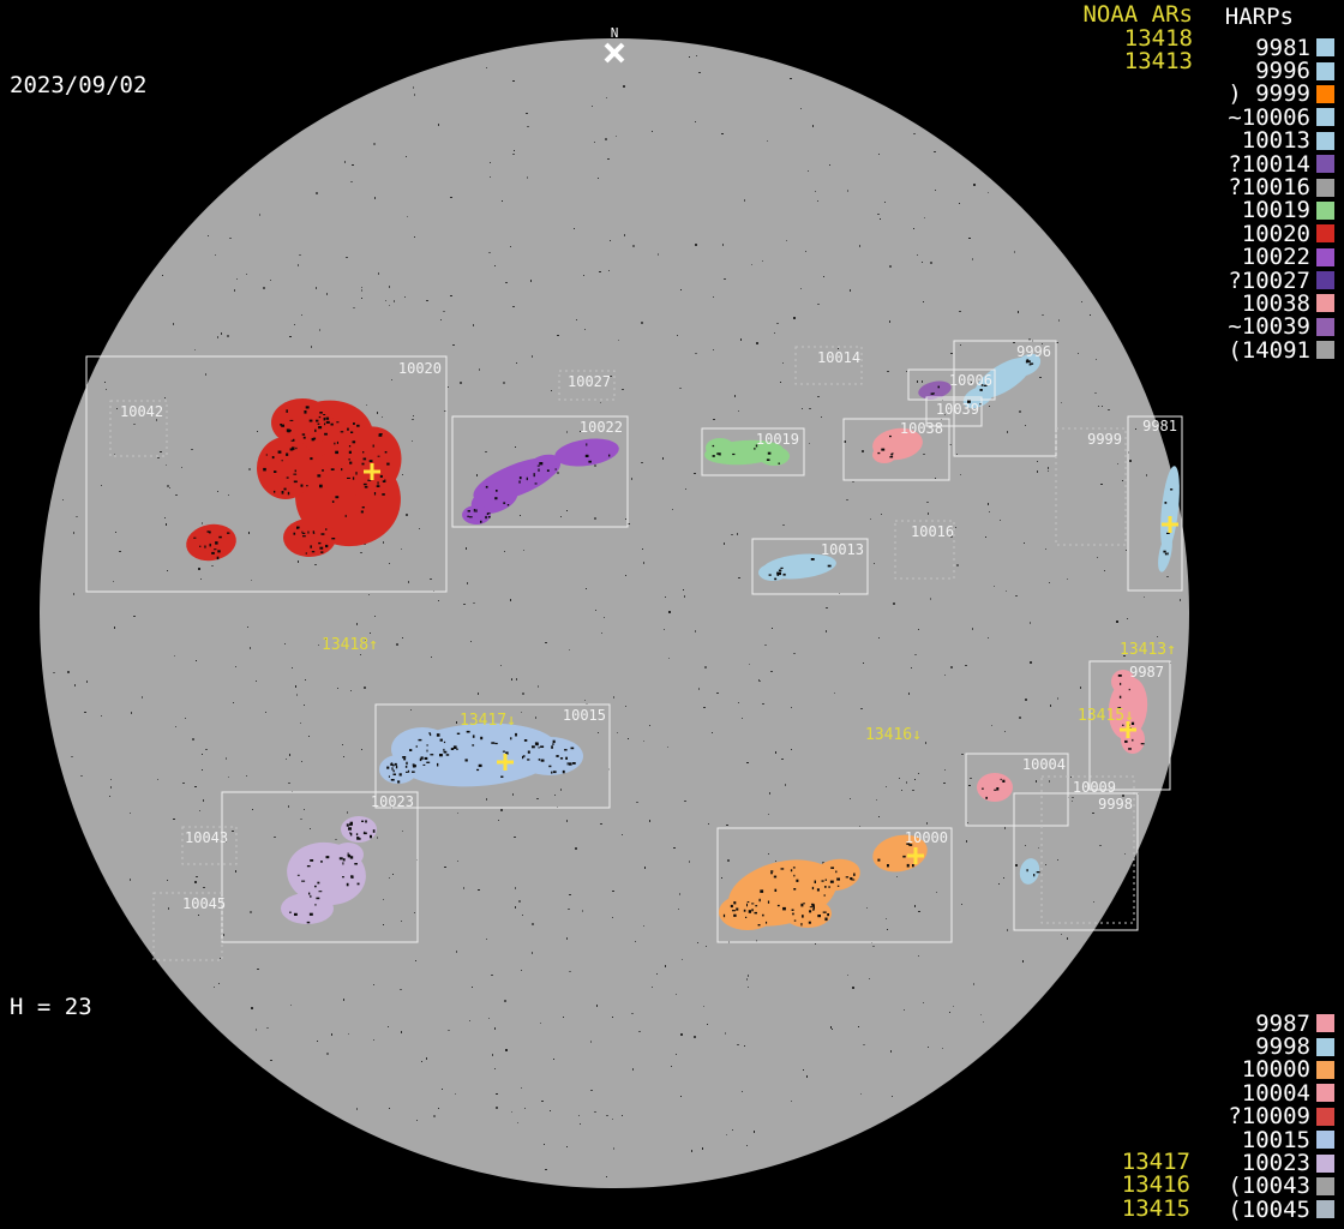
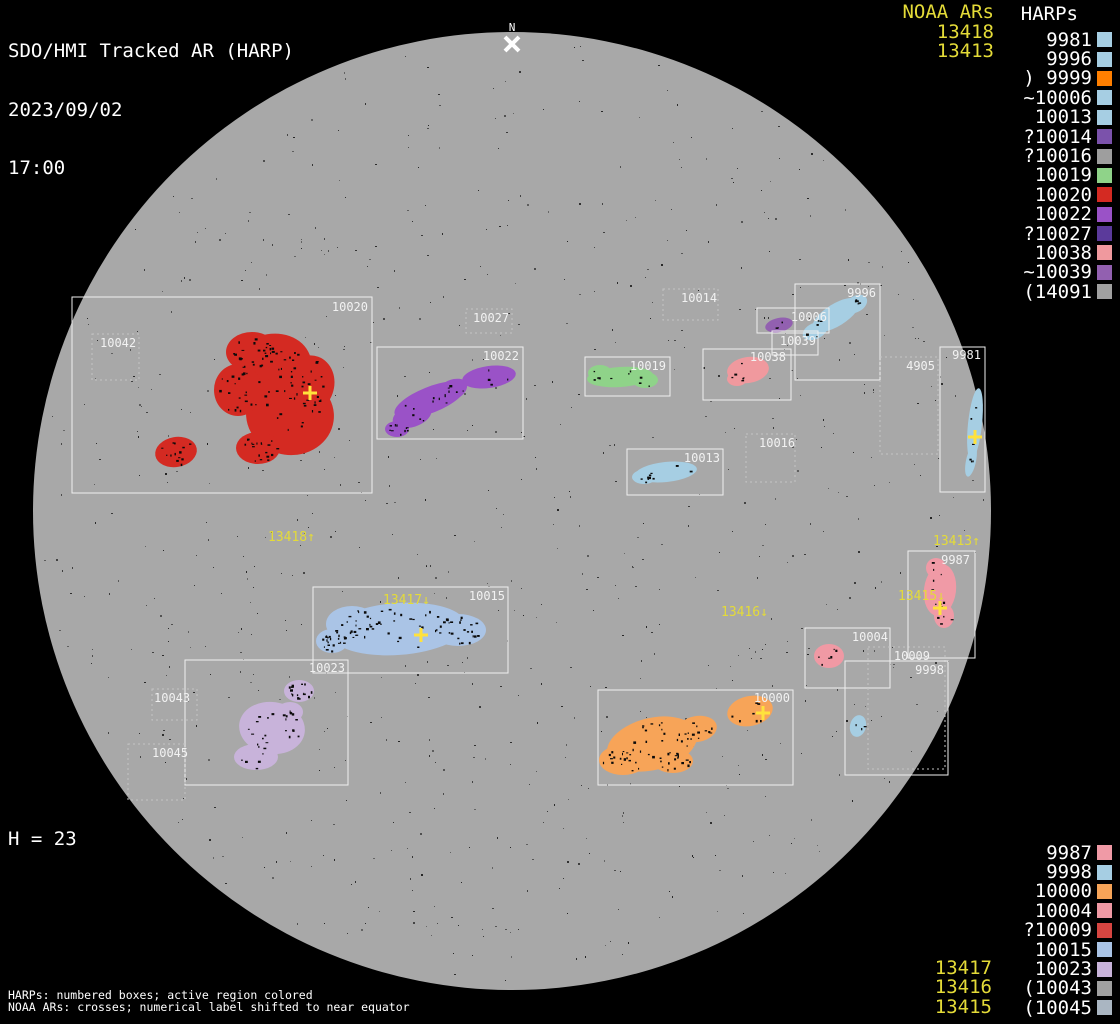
  10020
  10042
  10027
  10022
  10019
  10014
  9996
  10006
  10039
  10038
- 9999
+ 4905
  9981
  10013
  10016
  10015
  10023
  10043
  10045
  10000
  10004
  10009
  9998
  9987
  13418↑
  13417↓
  13416↓
  13413↑
  13415↓
  N
+ SDO/HMI Tracked AR (HARP)
  2023/09/02
+ 17:00
  NOAA ARs
  13418
  13413
  HARPs
  9981
  9996
  ) 9999
  ~10006
  10013
  ?10014
  ?10016
  10019
  10020
  10022
  ?10027
  10038
  ~10039
  (14091
  9987
  9998
  10000
  10004
  ?10009
  10015
  10023
  (10043
  (10045
  13417
  13416
  13415
  H = 23
+ HARPs: numbered boxes; active region colored
+ NOAA ARs: crosses; numerical label shifted to near equator
